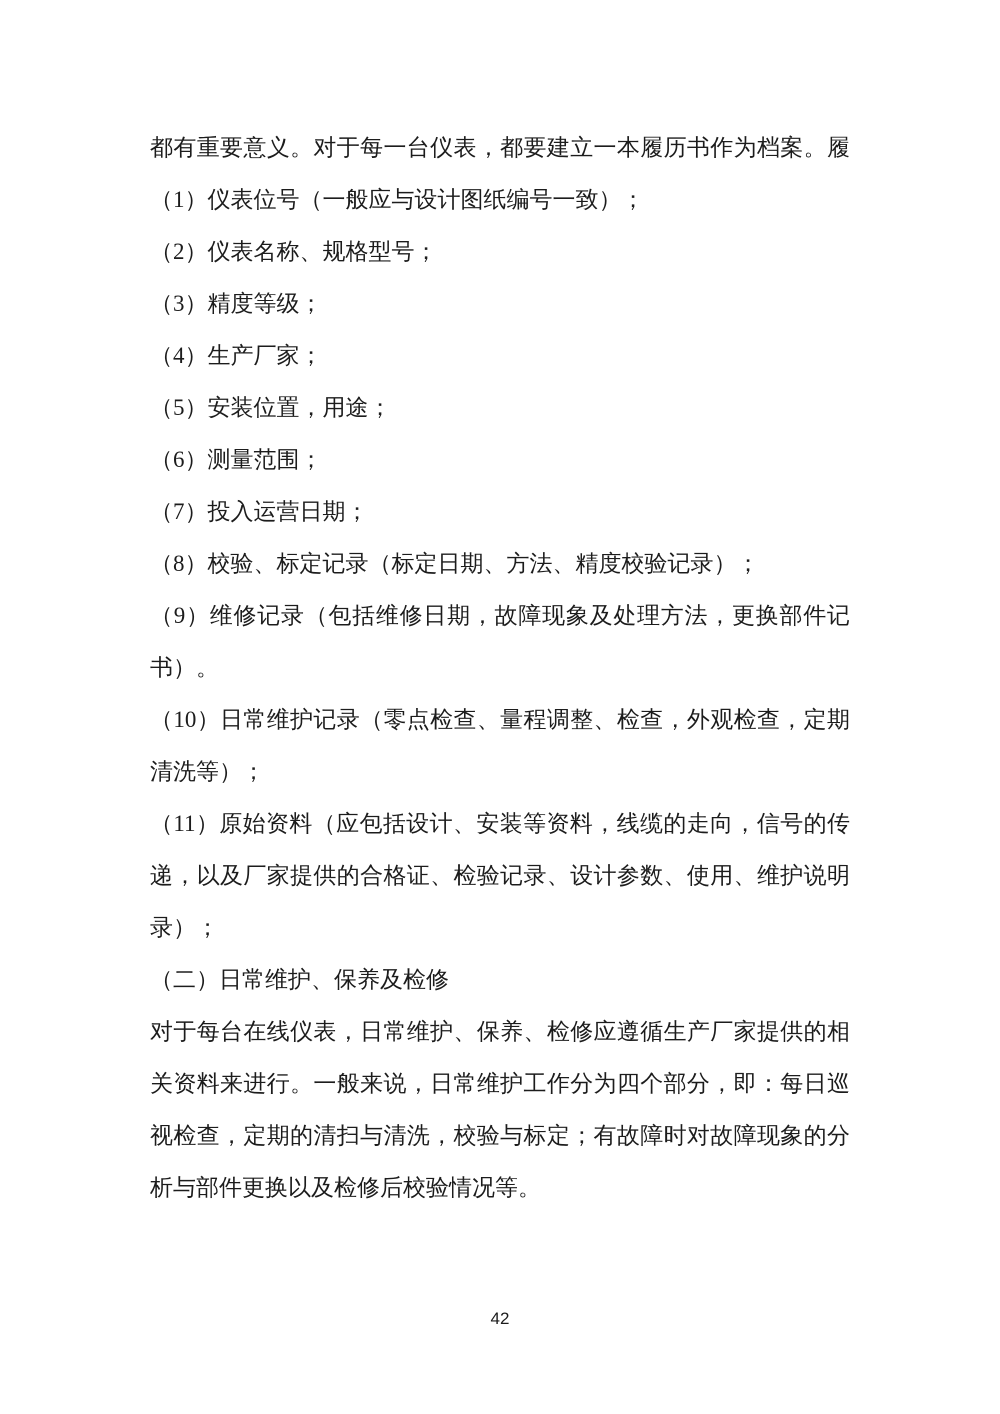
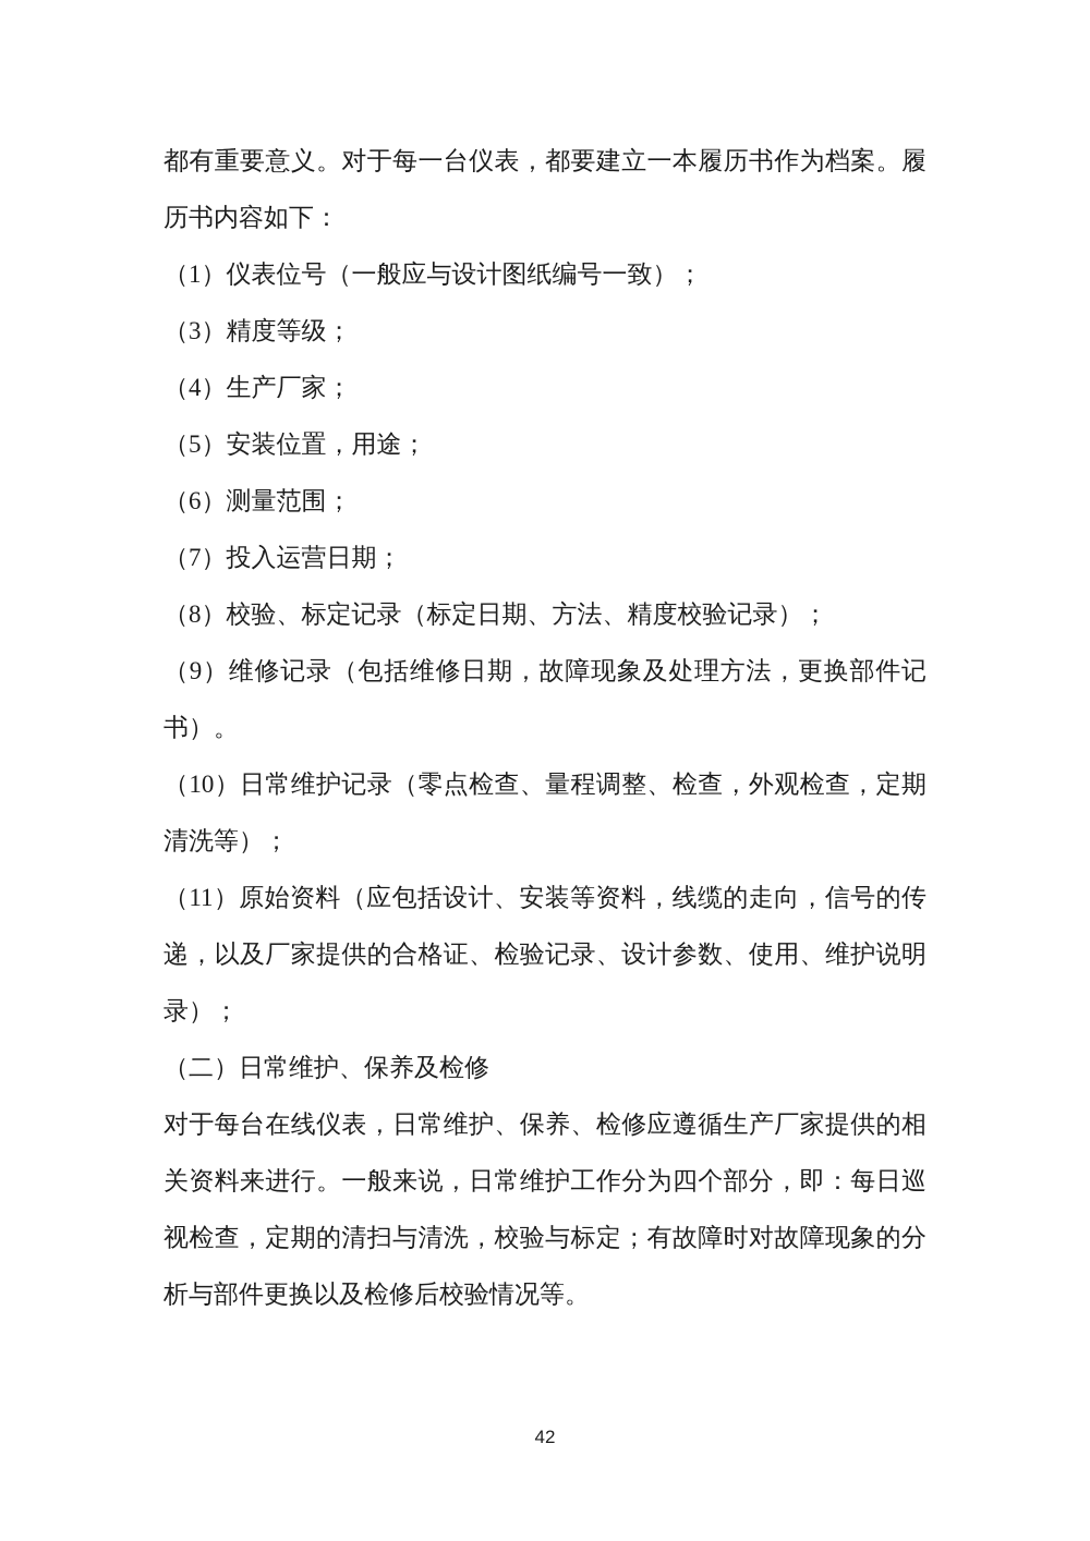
  都有重要意义。对于每一台仪表，都要建立一本履历书作为档案。履
+ 历书内容如下：
  （1）仪表位号（一般应与设计图纸编号一致）；
- （2）仪表名称、规格型号；
  （3）精度等级；
  （4）生产厂家；
  （5）安装位置，用途；
  （6）测量范围；
  （7）投入运营日期；
  （8）校验、标定记录（标定日期、方法、精度校验记录）；
  （9）维修记录（包括维修日期，故障现象及处理方法，更换部件记
  书）。
  （10）日常维护记录（零点检查、量程调整、检查，外观检查，定期
  清洗等）；
  （11）原始资料（应包括设计、安装等资料，线缆的走向，信号的传
  递，以及厂家提供的合格证、检验记录、设计参数、使用、维护说明
  录）；
  （二）日常维护、保养及检修
  对于每台在线仪表，日常维护、保养、检修应遵循生产厂家提供的相
  关资料来进行。一般来说，日常维护工作分为四个部分，即：每日巡
  视检查，定期的清扫与清洗，校验与标定；有故障时对故障现象的分
  析与部件更换以及检修后校验情况等。
  42
